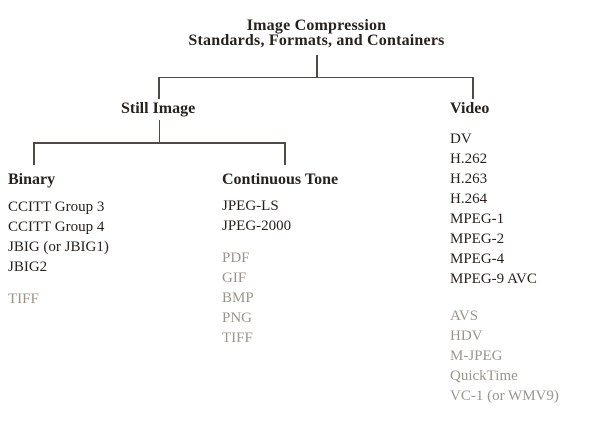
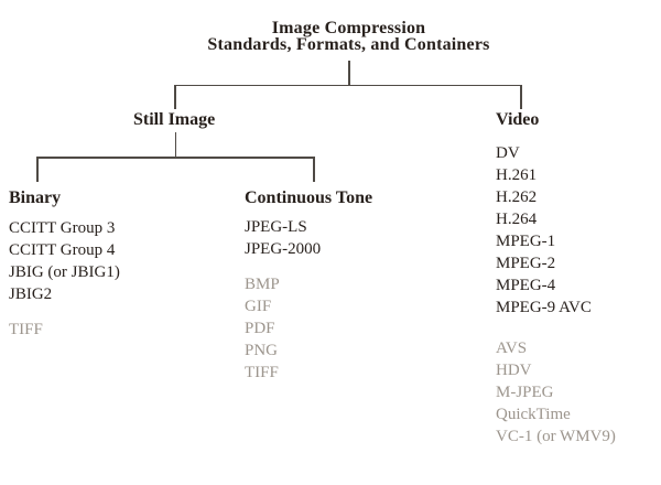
  Image Compression
  Standards, Formats, and Containers
  Still Image
  Video
  Binary
  Continuous Tone
  CCITT Group 3
  CCITT Group 4
  JBIG (or JBIG1)
  JBIG2
  TIFF
  JPEG-LS
  JPEG-2000
- PDF
+ BMP
  GIF
- BMP
+ PDF
  PNG
  TIFF
  DV
+ H.261
  H.262
- H.263
  H.264
  MPEG-1
  MPEG-2
  MPEG-4
  MPEG-9 AVC
  AVS
  HDV
  M-JPEG
  QuickTime
  VC-1 (or WMV9)
